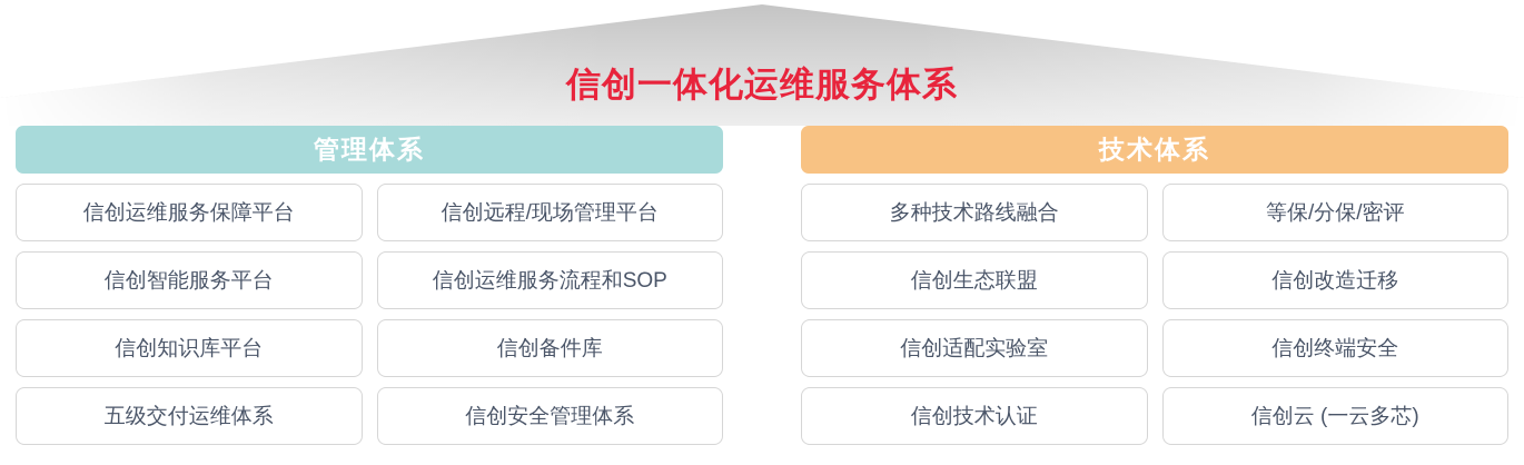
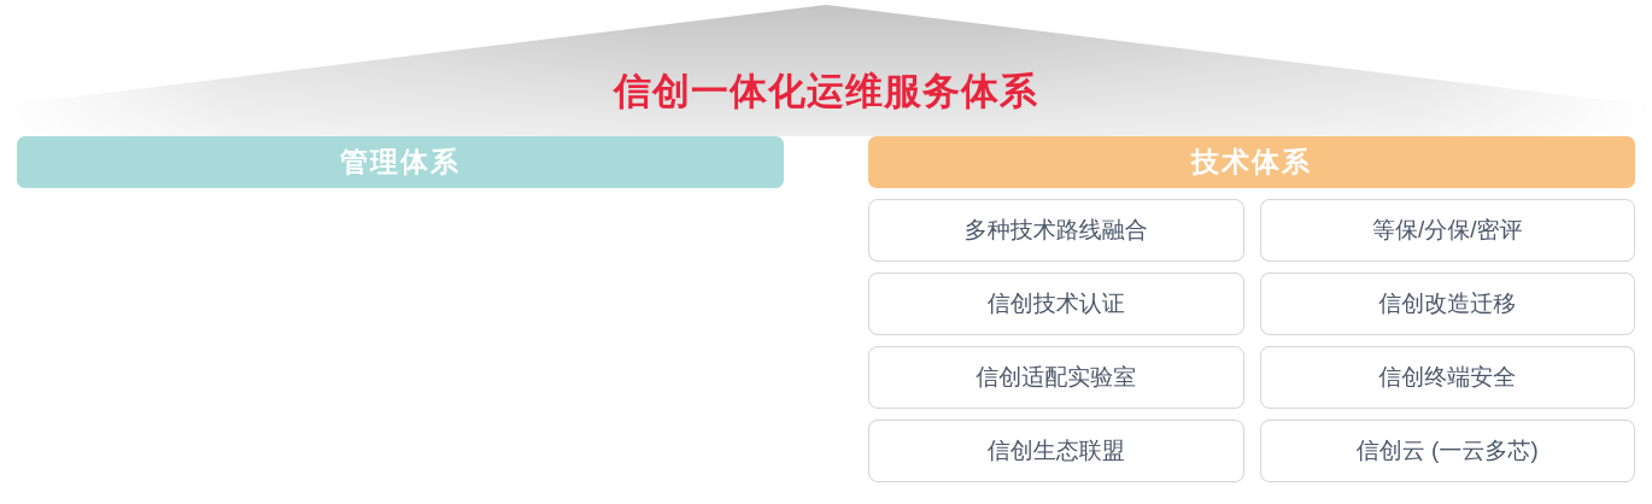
  信创一体化运维服务体系
  管理体系
- 信创运维服务保障平台
- 信创远程/现场管理平台
- 信创智能服务平台
- 信创运维服务流程和SOP
- 信创知识库平台
- 信创备件库
- 五级交付运维体系
- 信创安全管理体系
  技术体系
  多种技术路线融合
  等保/分保/密评
- 信创生态联盟
+ 信创技术认证
  信创改造迁移
  信创适配实验室
  信创终端安全
- 信创技术认证
+ 信创生态联盟
  信创云 (一云多芯)
